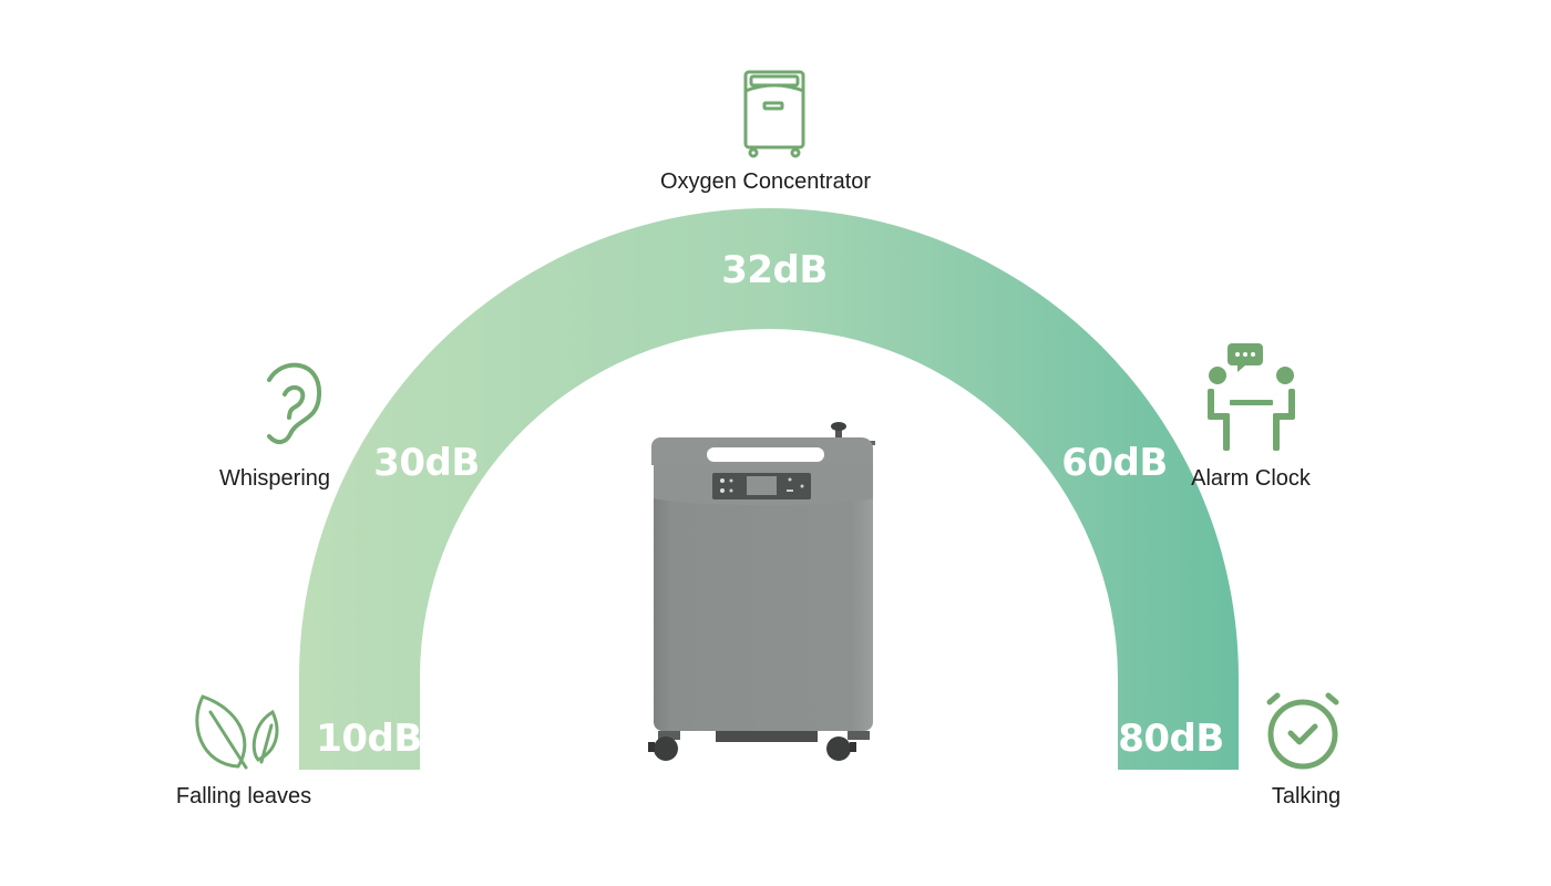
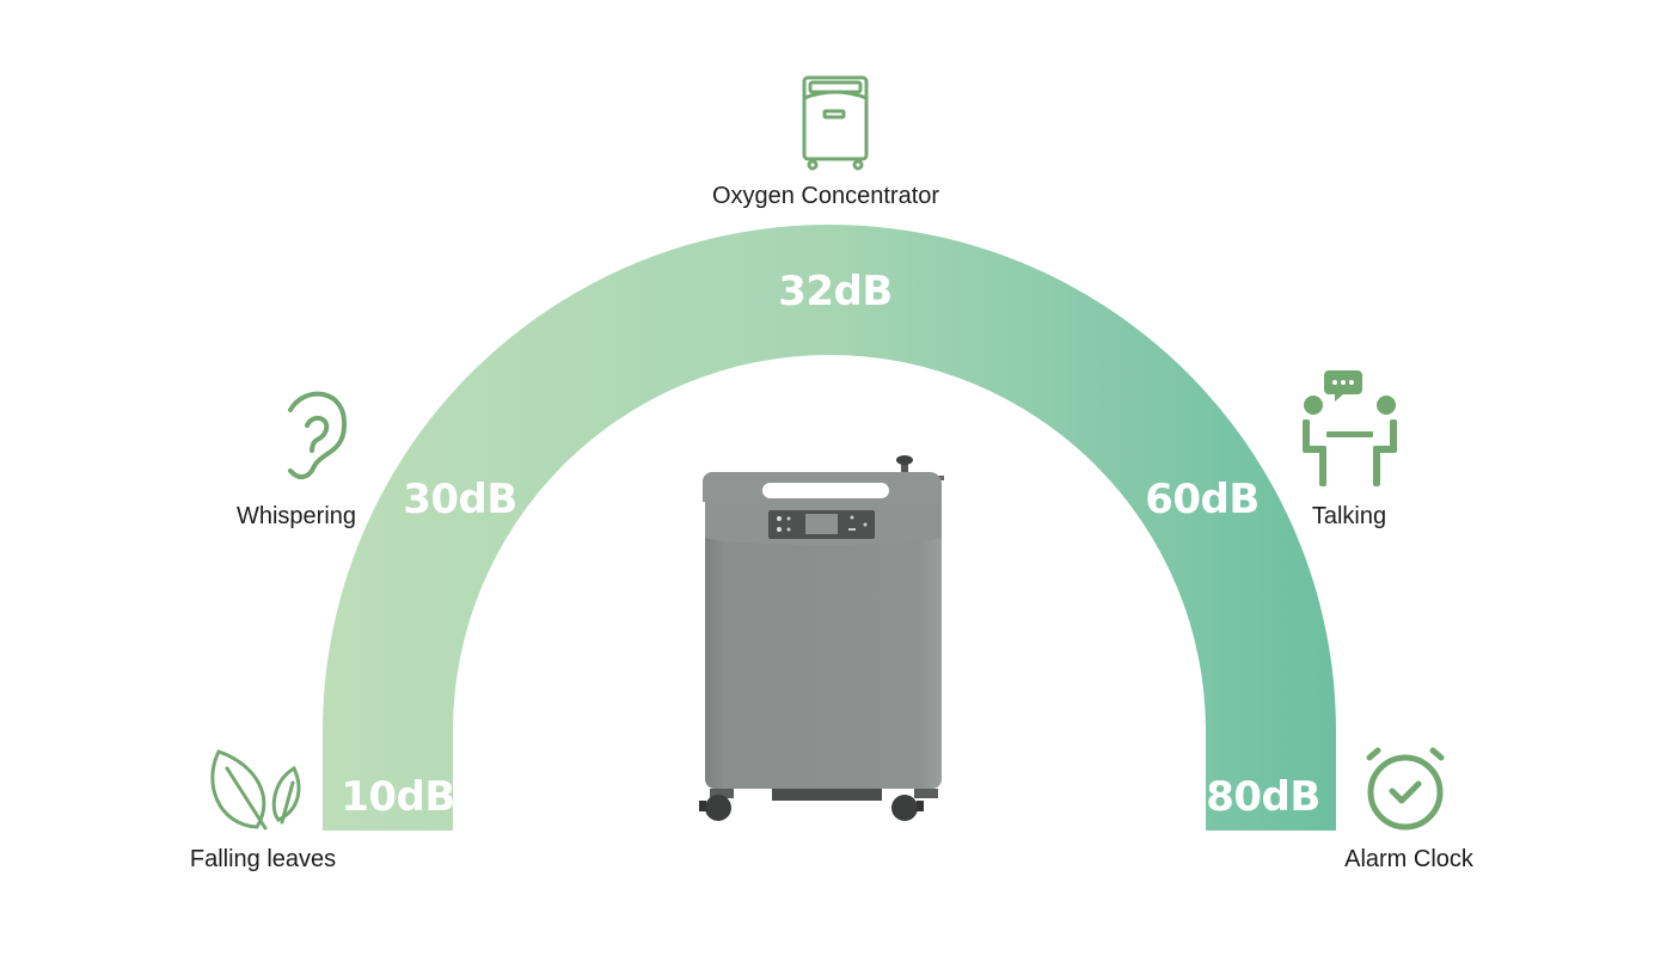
  10dB
  30dB
  32dB
  60dB
  80dB
  Oxygen Concentrator
  Whispering
- Alarm Clock
+ Talking
  Falling leaves
- Talking
+ Alarm Clock
